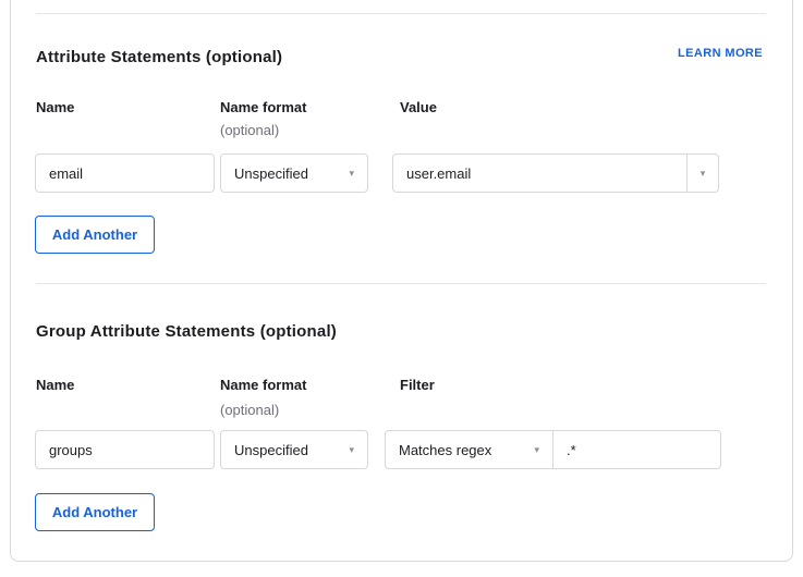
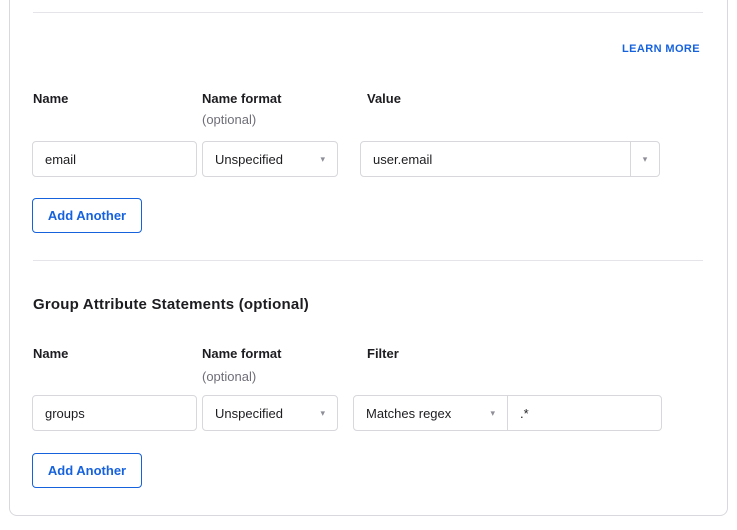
- Attribute Statements (optional)
  LEARN MORE
  Name
  Name format
  (optional)
  Value
  email
  Unspecified
  ▾
  user.email
  ▾
  Add Another
  Group Attribute Statements (optional)
  Name
  Name format
  (optional)
  Filter
  groups
  Unspecified
  ▾
  Matches regex
  ▾
  .*
  Add Another
